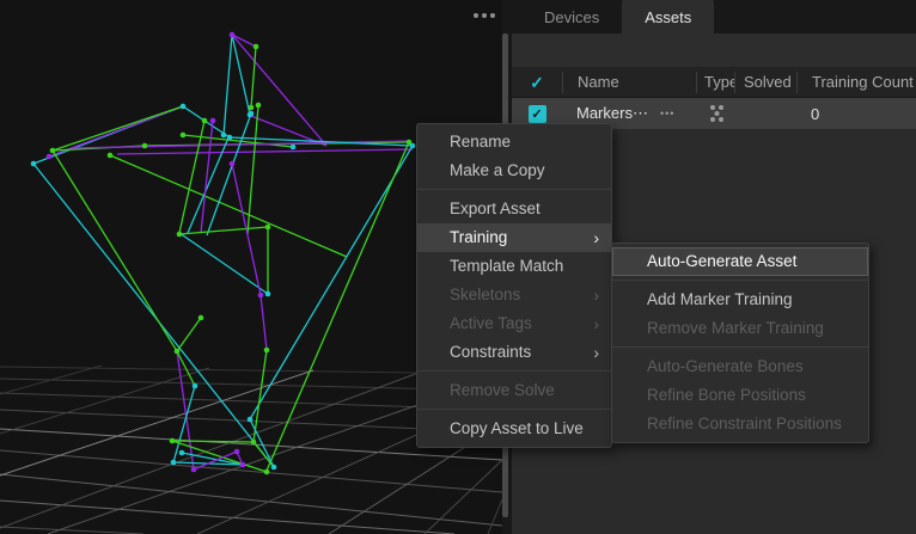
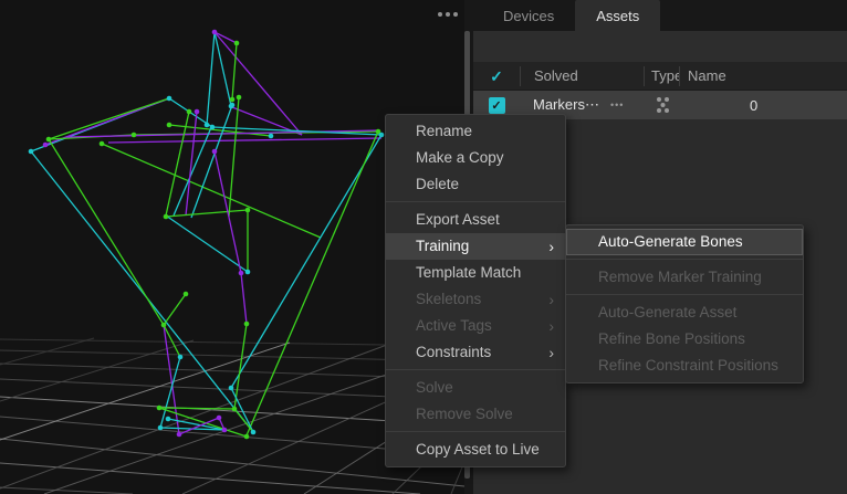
  Devices
  Assets
  ✓
- Name
+ Solved
  Type
- Solved
+ Name
- Training Count
  ✓
  Markers⋯
  •••
  0
  Rename
  Make a Copy
+ Delete
  Export Asset
  Training
  ›
  Template Match
  Skeletons
  ›
  Active Tags
  ›
  Constraints
  ›
+ Solve
  Remove Solve
  Copy Asset to Live
- Auto-Generate Asset
+ Auto-Generate Bones
- Add Marker Training
  Remove Marker Training
- Auto-Generate Bones
+ Auto-Generate Asset
  Refine Bone Positions
  Refine Constraint Positions
